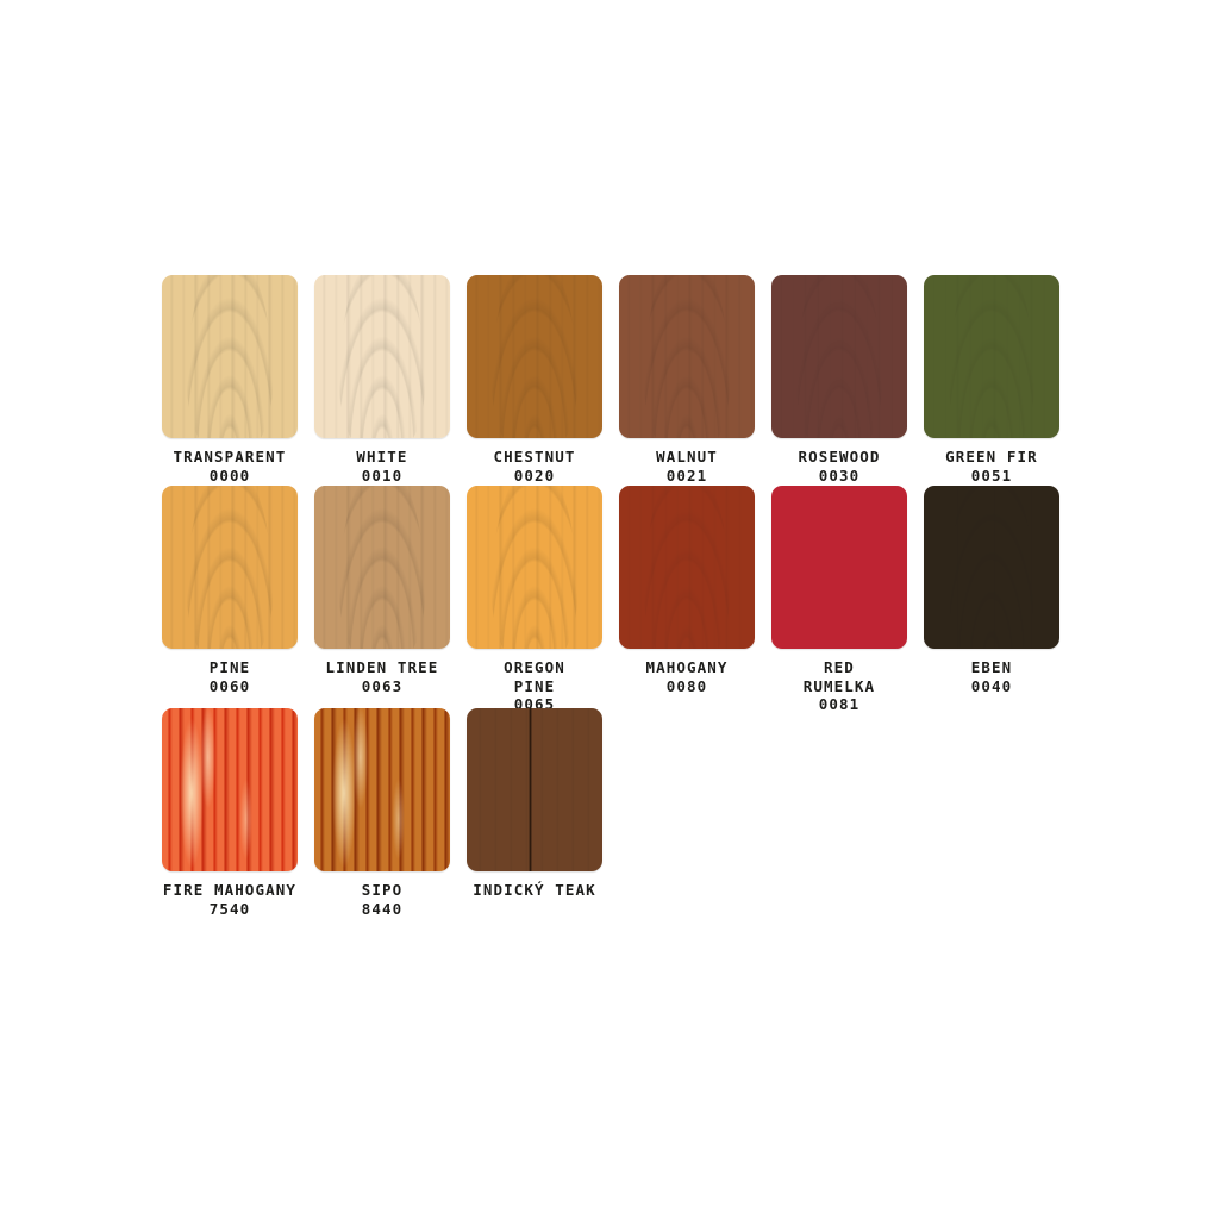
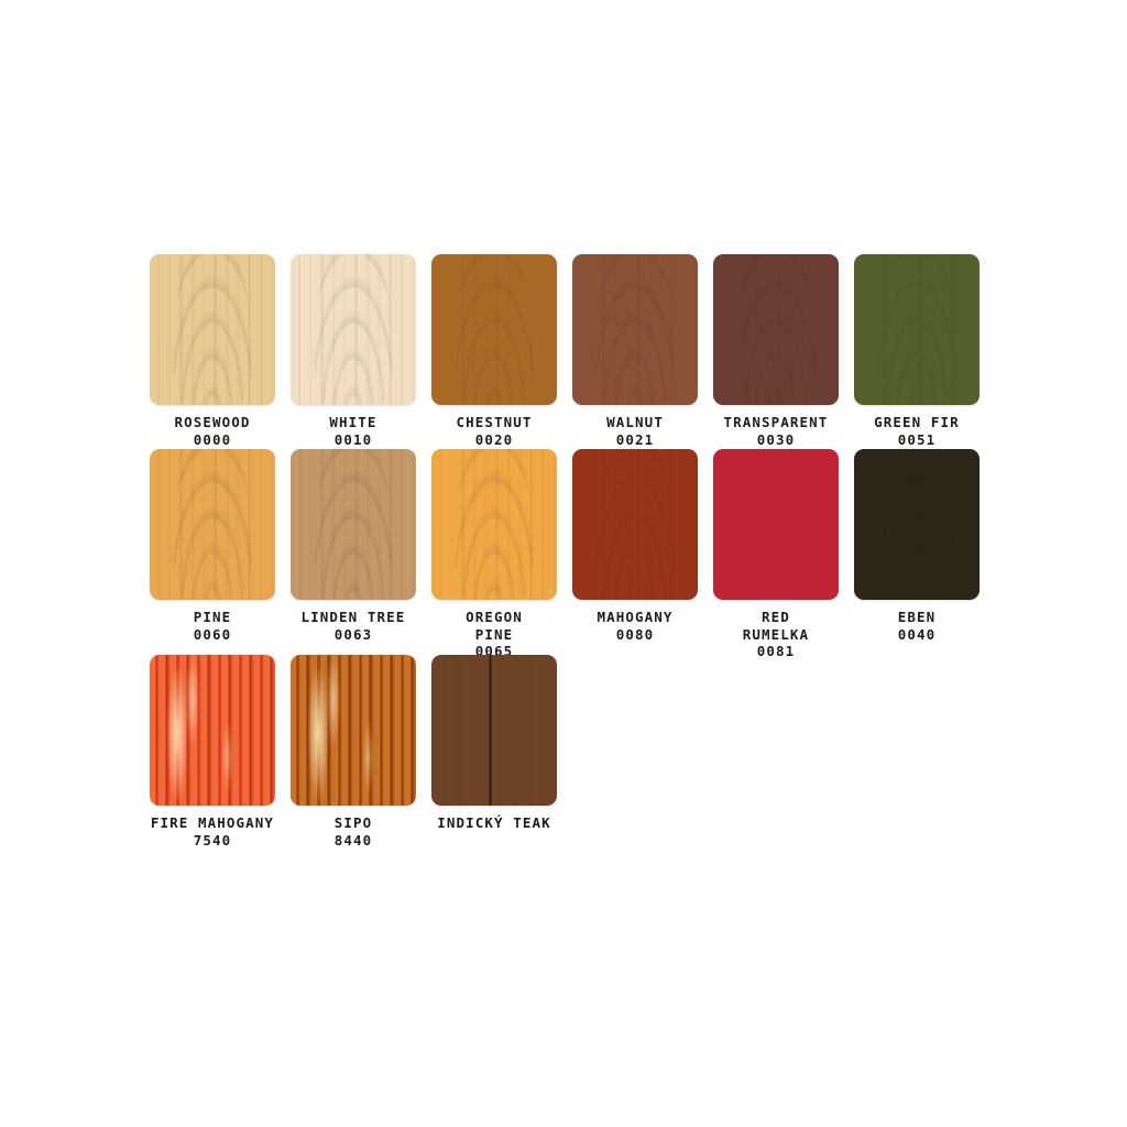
- TRANSPARENT
+ ROSEWOOD
  0000
  WHITE
  0010
  CHESTNUT
  0020
  WALNUT
  0021
- ROSEWOOD
+ TRANSPARENT
  0030
  GREEN FIR
  0051
  PINE
  0060
  LINDEN TREE
  0063
  OREGON PINE
  0065
  MAHOGANY
  0080
  RED RUMELKA
  0081
  EBEN
  0040
  FIRE MAHOGANY
  7540
  SIPO
  8440
  INDICKÝ TEAK
